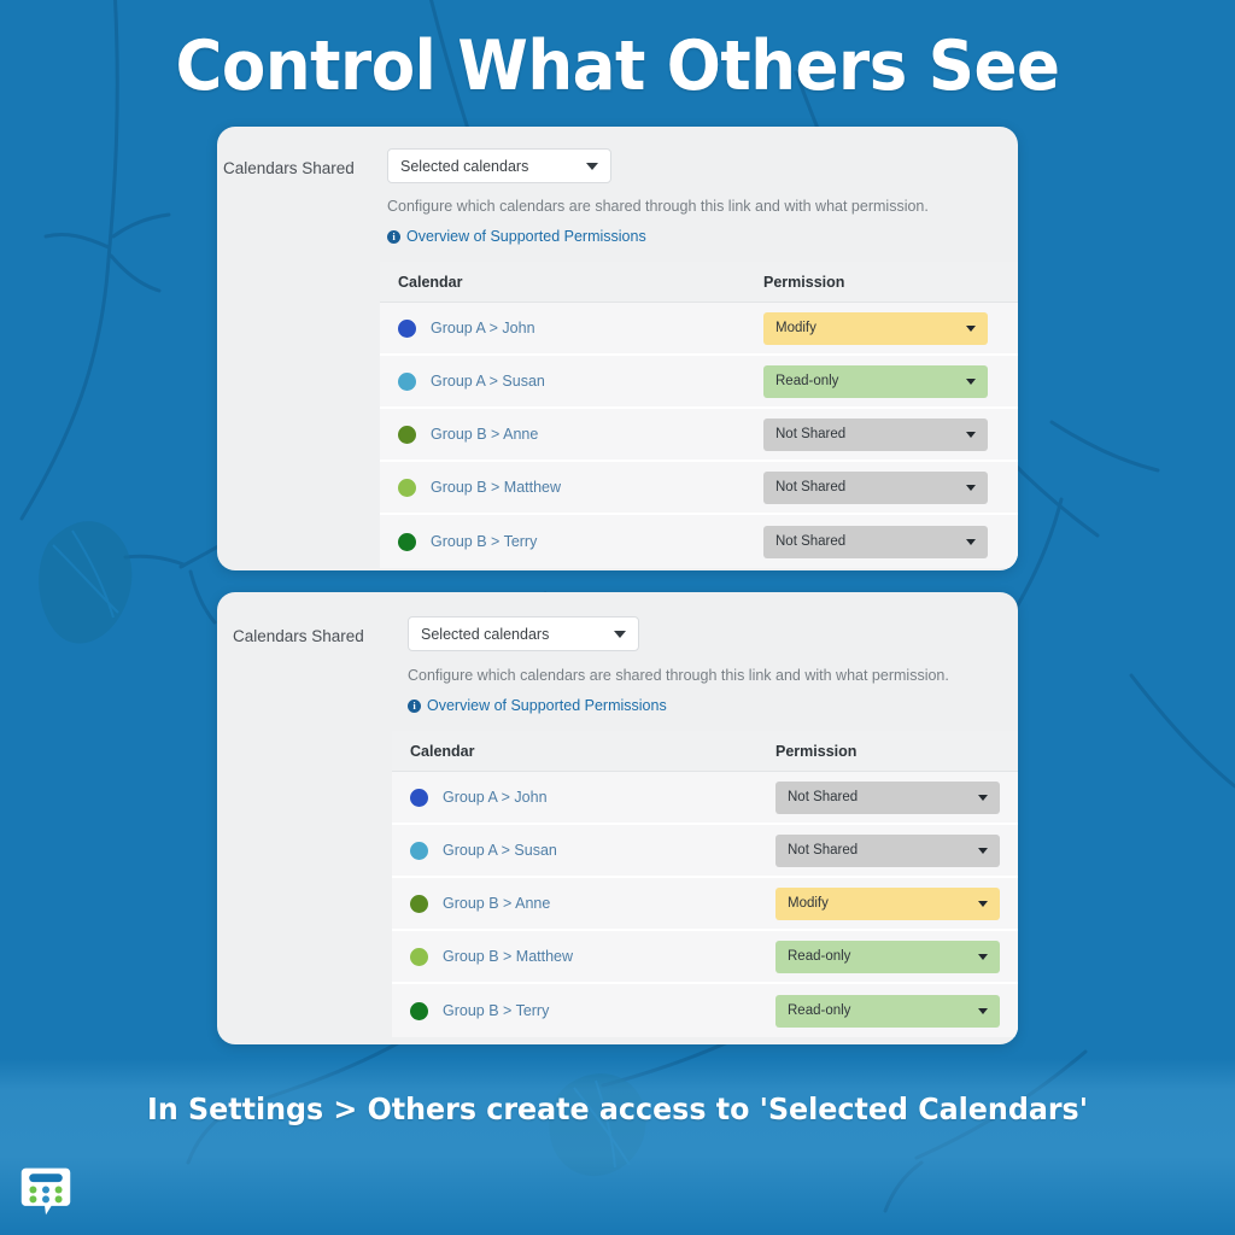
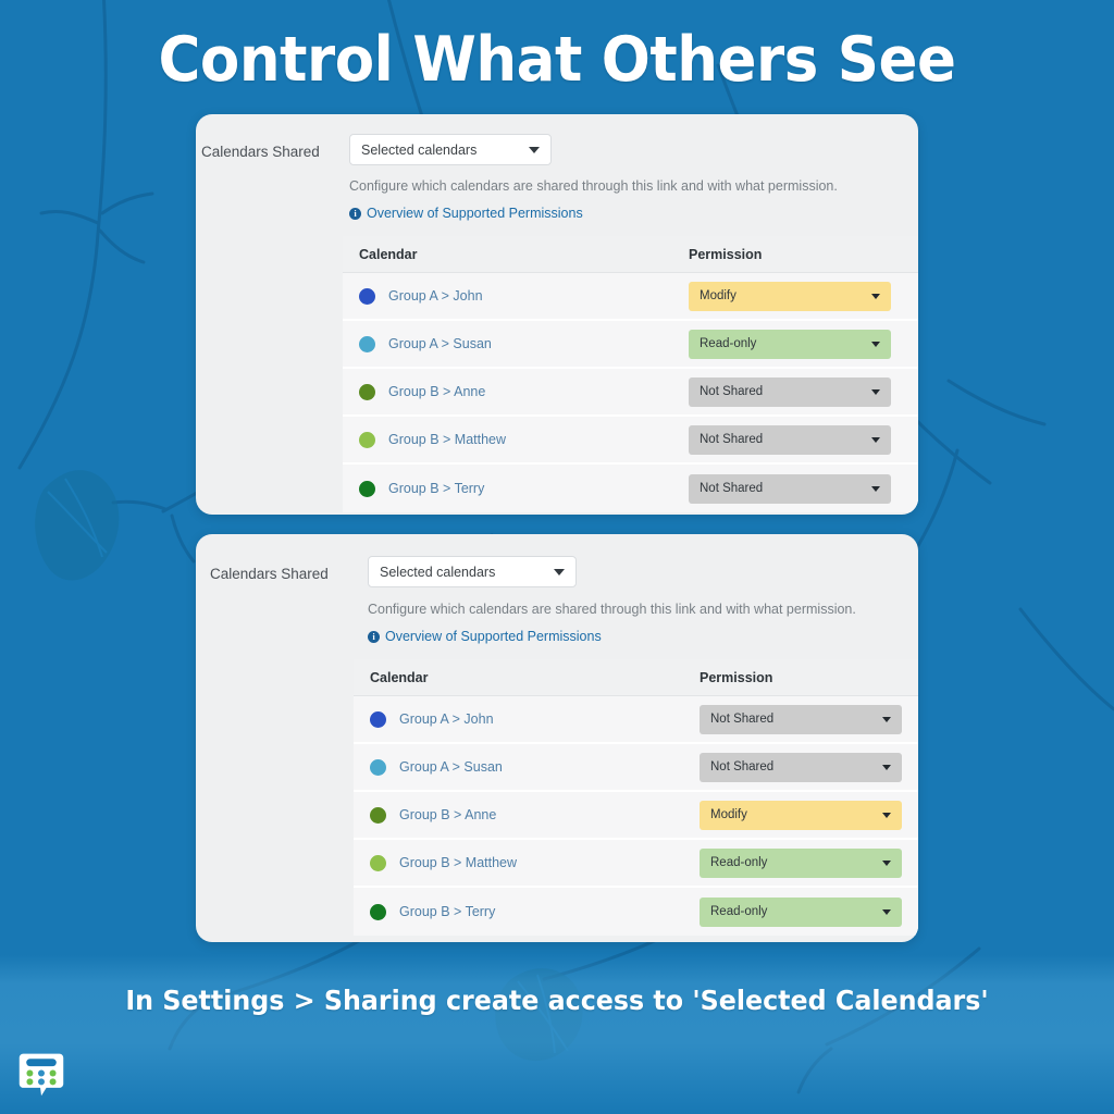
  Control What Others See
  Calendars Shared
  Selected calendars
  Configure which calendars are shared through this link and with what permission.
  i
  Overview of Supported Permissions
  Calendar
  Permission
  Group A > John
  Modify
  Group A > Susan
  Read-only
  Group B > Anne
  Not Shared
  Group B > Matthew
  Not Shared
  Group B > Terry
  Not Shared
  Calendars Shared
  Selected calendars
  Configure which calendars are shared through this link and with what permission.
  i
  Overview of Supported Permissions
  Calendar
  Permission
  Group A > John
  Not Shared
  Group A > Susan
  Not Shared
  Group B > Anne
  Modify
  Group B > Matthew
  Read-only
  Group B > Terry
  Read-only
- In Settings > Others create access to 'Selected Calendars'
+ In Settings > Sharing create access to 'Selected Calendars'
